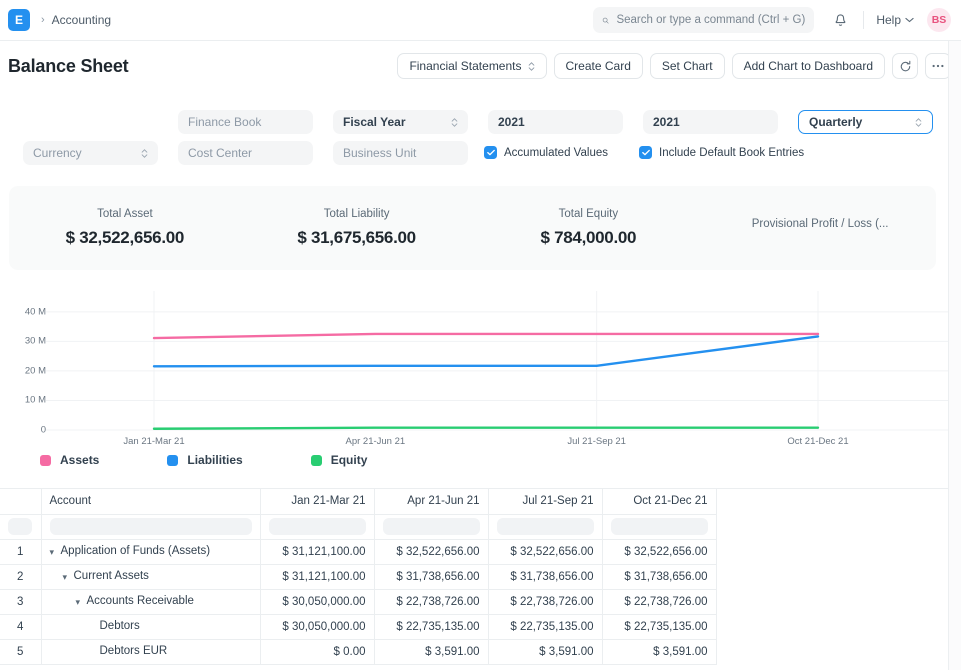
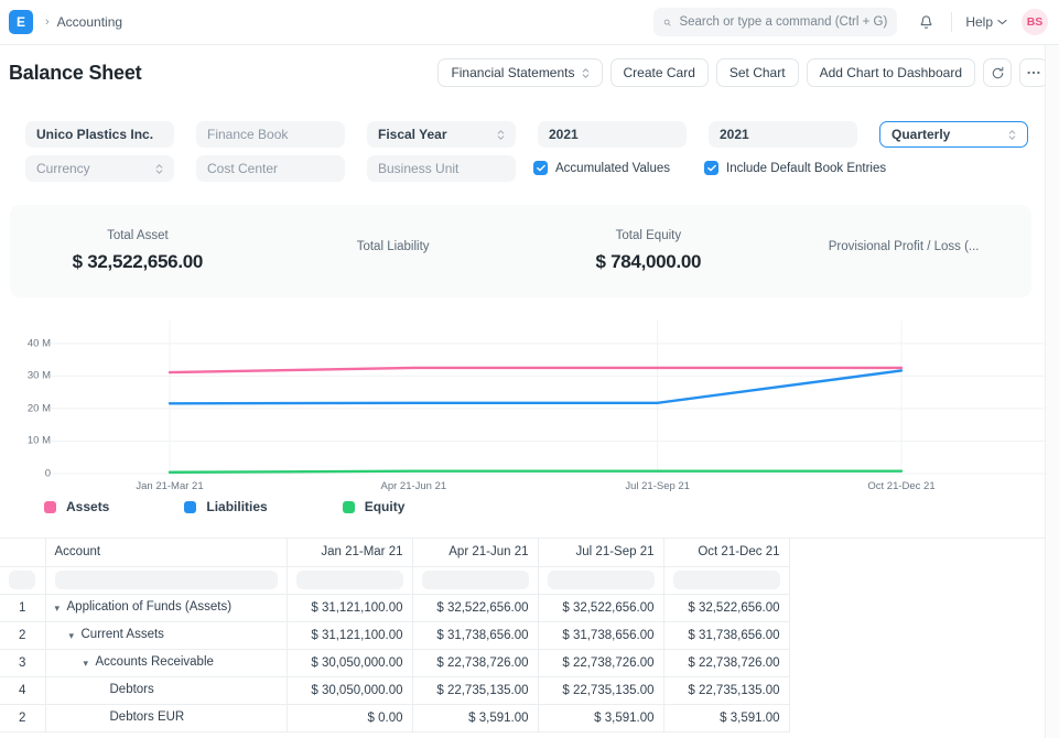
  E
  ›
  Accounting
  Search or type a command (Ctrl + G)
  Help
  BS
  Balance Sheet
  Financial Statements
  Create Card
  Set Chart
  Add Chart to Dashboard
+ Unico Plastics Inc.
  Finance Book
  Fiscal Year
  2021
  2021
  Quarterly
  Currency
  Cost Center
  Business Unit
  Accumulated Values
  Include Default Book Entries
  Total Asset
  $ 32,522,656.00
  Total Liability
- $ 31,675,656.00
  Total Equity
  $ 784,000.00
  Provisional Profit / Loss (...
  40 M
  30 M
  20 M
  10 M
  0
  Jan 21-Mar 21
  Apr 21-Jun 21
  Jul 21-Sep 21
  Oct 21-Dec 21
  Assets
  Liabilities
  Equity
  	Account	Jan 21-Mar 21	Apr 21-Jun 21	Jul 21-Sep 21	Oct 21-Dec 21
  1	▾ Application of Funds (Assets)	$ 31,121,100.00	$ 32,522,656.00	$ 32,522,656.00	$ 32,522,656.00
  2	▾ Current Assets	$ 31,121,100.00	$ 31,738,656.00	$ 31,738,656.00	$ 31,738,656.00
  3	▾ Accounts Receivable	$ 30,050,000.00	$ 22,738,726.00	$ 22,738,726.00	$ 22,738,726.00
  4	Debtors	$ 30,050,000.00	$ 22,735,135.00	$ 22,735,135.00	$ 22,735,135.00
- 5	Debtors EUR	$ 0.00	$ 3,591.00	$ 3,591.00	$ 3,591.00
+ 2	Debtors EUR	$ 0.00	$ 3,591.00	$ 3,591.00	$ 3,591.00
